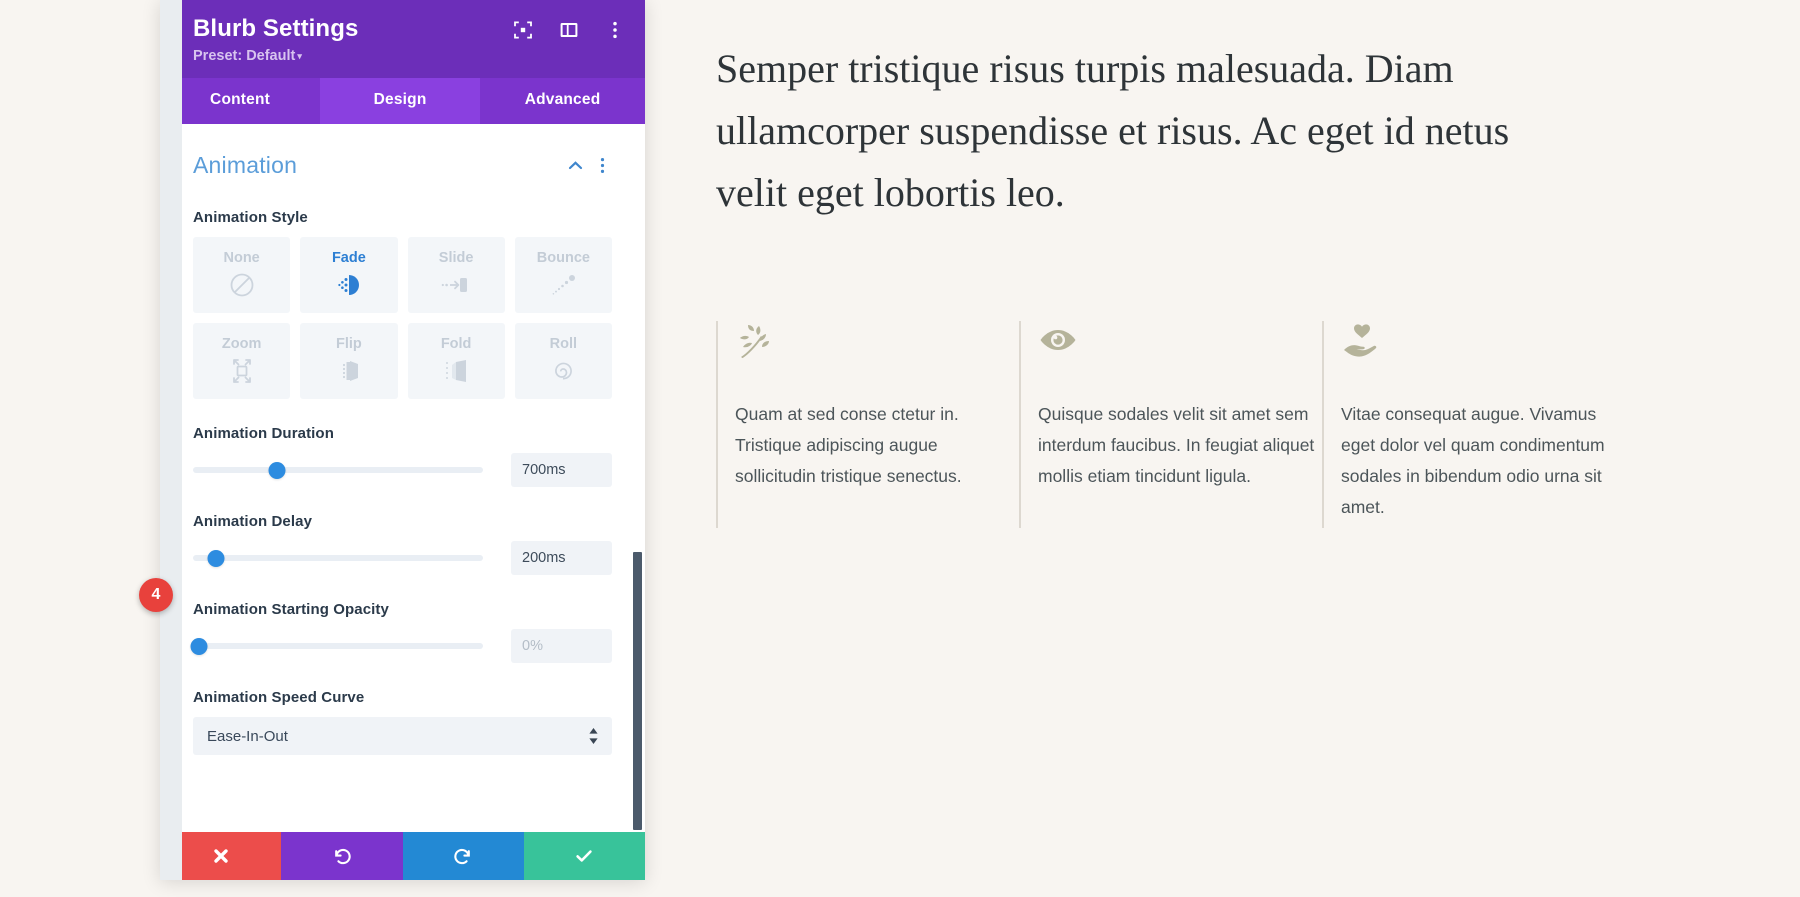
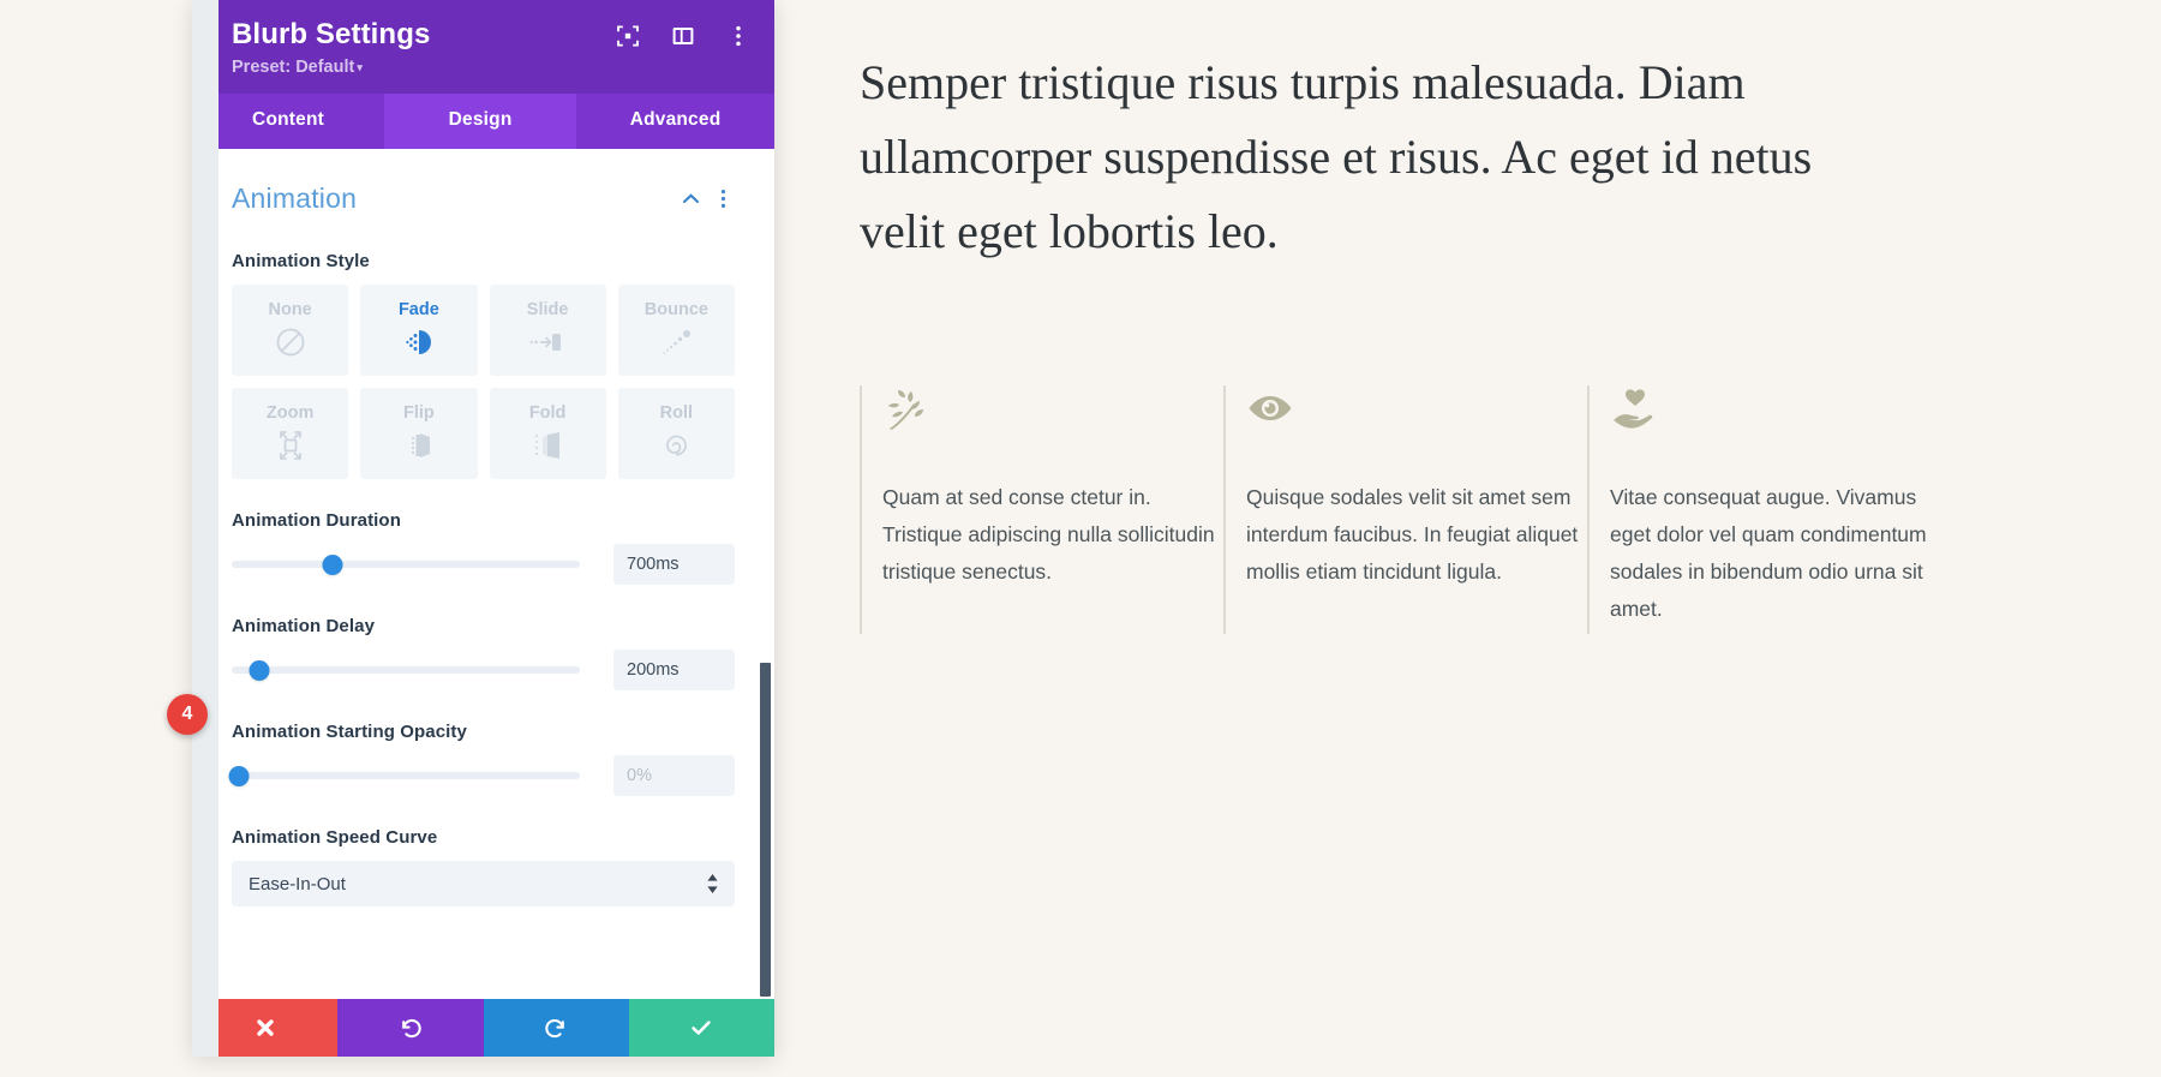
  Semper tristique risus turpis malesuada. Diam ullamcorper suspendisse et risus. Ac eget id netus velit eget lobortis leo.
- Quam at sed conse ctetur in. Tristique adipiscing augue sollicitudin tristique senectus.
+ Quam at sed conse ctetur in. Tristique adipiscing nulla sollicitudin tristique senectus.
  Quisque sodales velit sit amet sem interdum faucibus. In feugiat aliquet mollis etiam tincidunt ligula.
  Vitae consequat augue. Vivamus eget dolor vel quam condimentum sodales in bibendum odio urna sit amet.
  Blurb Settings
  Preset: Default ▾
  Content
  Design
  Advanced
  Animation
  Animation Style
  None
  Fade
  Slide
  Bounce
  Zoom
  Flip
  Fold
  Roll
  Animation Duration
  700ms
  Animation Delay
  200ms
  Animation Starting Opacity
  0%
  Animation Speed Curve
  Ease-In-Out
  4
